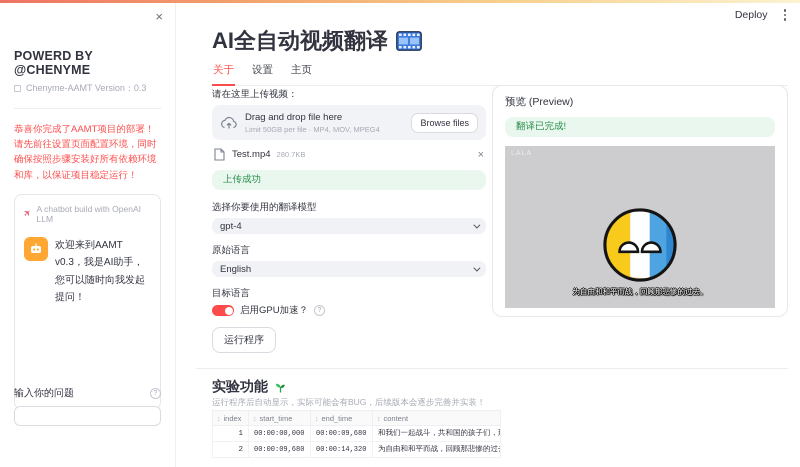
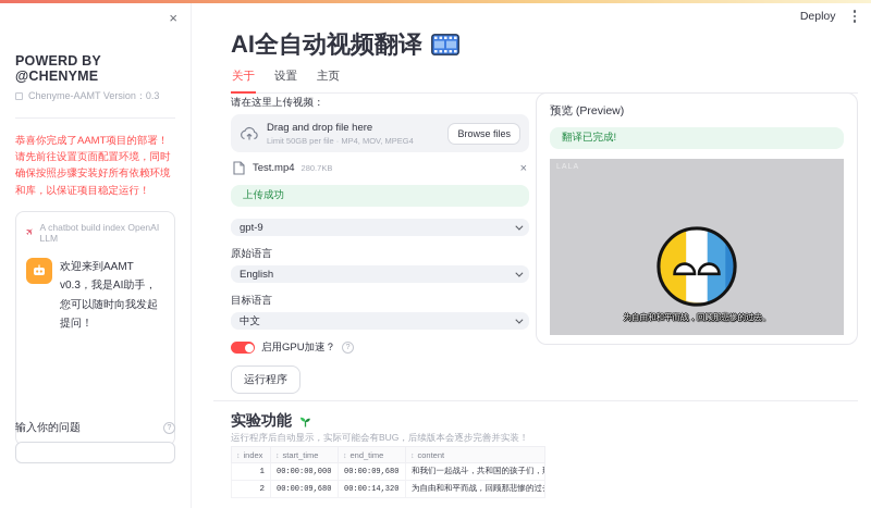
  Deploy
  ×
  POWERD BY @CHENYME
  Chenyme-AAMT Version：0.3
  恭喜你完成了AAMT项目的部署！请先前往设置页面配置环境，同时确保按照步骤安装好所有依赖环境和库，以保证项目稳定运行！
- A chatbot build with OpenAI LLM
+ A chatbot build index OpenAI LLM
  欢迎来到AAMT v0.3，我是AI助手，您可以随时向我发起提问！
  输入你的问题
  AI全自动视频翻译
  关于
  设置
  主页
  请在这里上传视频：
  Drag and drop file here
  Limit 50GB per file · MP4, MOV, MPEG4
  Browse files
  Test.mp4
  280.7KB
  ×
  上传成功
- 选择你要使用的翻译模型
- gpt-4
+ gpt-9
  原始语言
  English
  目标语言
+ 中文
  启用GPU加速？
  运行程序
  实验功能
  运行程序后自动显示，实际可能会有BUG，后续版本会逐步完善并实装！
  index	start_time	end_time	content
  1	00:00:00,000	00:00:09,680	和我们一起战斗，共和国的孩子们，
  2	00:00:09,680	00:00:14,320	为自由和和平而战，回顾那悲惨的过
  预览 (Preview)
  翻译已完成!
  为自由和和平而战，回顾那悲惨的过去。
